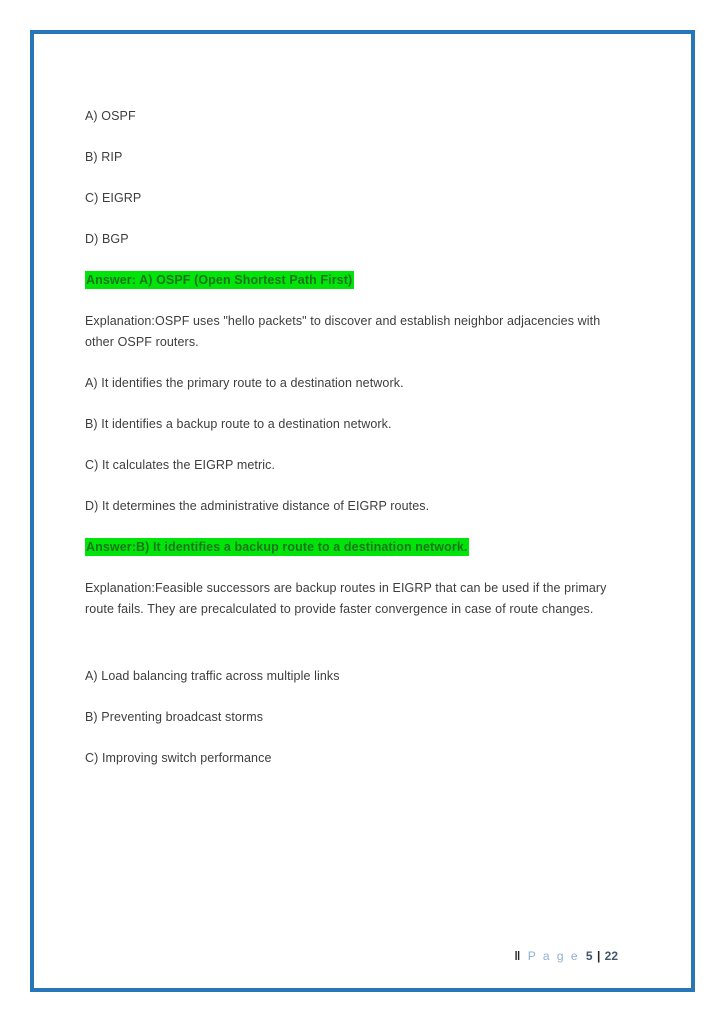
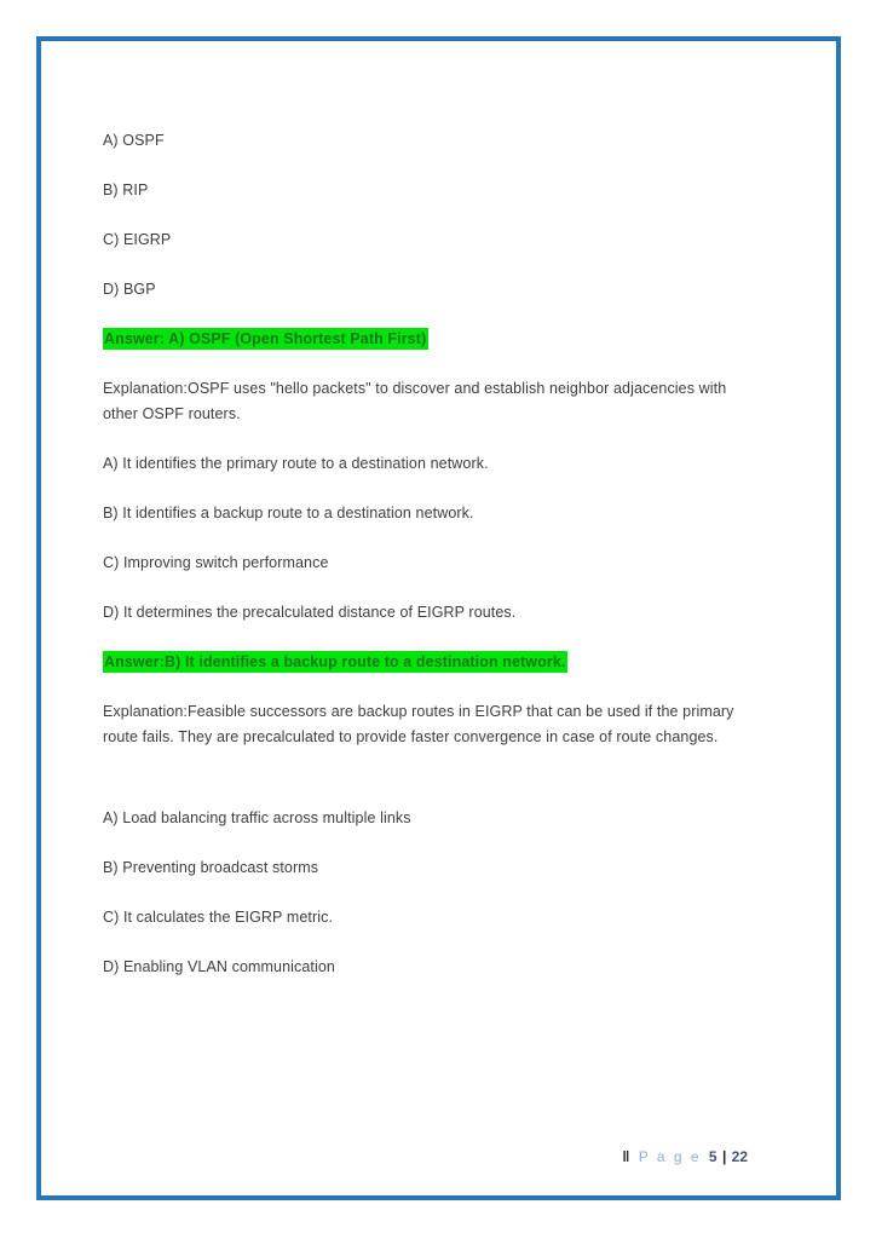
  A) OSPF
  B) RIP
  C) EIGRP
  D) BGP
  Answer: A) OSPF (Open Shortest Path First)
  Explanation:OSPF uses "hello packets" to discover and establish neighbor adjacencies with
  other OSPF routers.
  A) It identifies the primary route to a destination network.
  B) It identifies a backup route to a destination network.
- C) It calculates the EIGRP metric.
+ C) Improving switch performance
- D) It determines the administrative distance of EIGRP routes.
+ D) It determines the precalculated distance of EIGRP routes.
  Answer:B) It identifies a backup route to a destination network.
  Explanation:Feasible successors are backup routes in EIGRP that can be used if the primary
  route fails. They are precalculated to provide faster convergence in case of route changes.
  A) Load balancing traffic across multiple links
  B) Preventing broadcast storms
- C) Improving switch performance
+ C) It calculates the EIGRP metric.
+ D) Enabling VLAN communication
  ‖ P a g e 5 | 22
